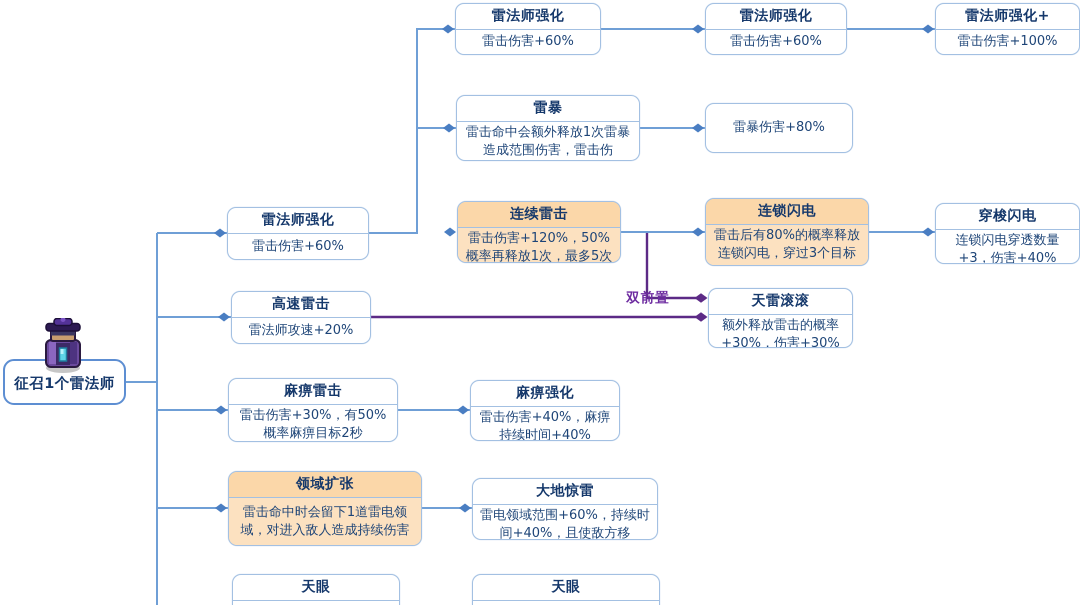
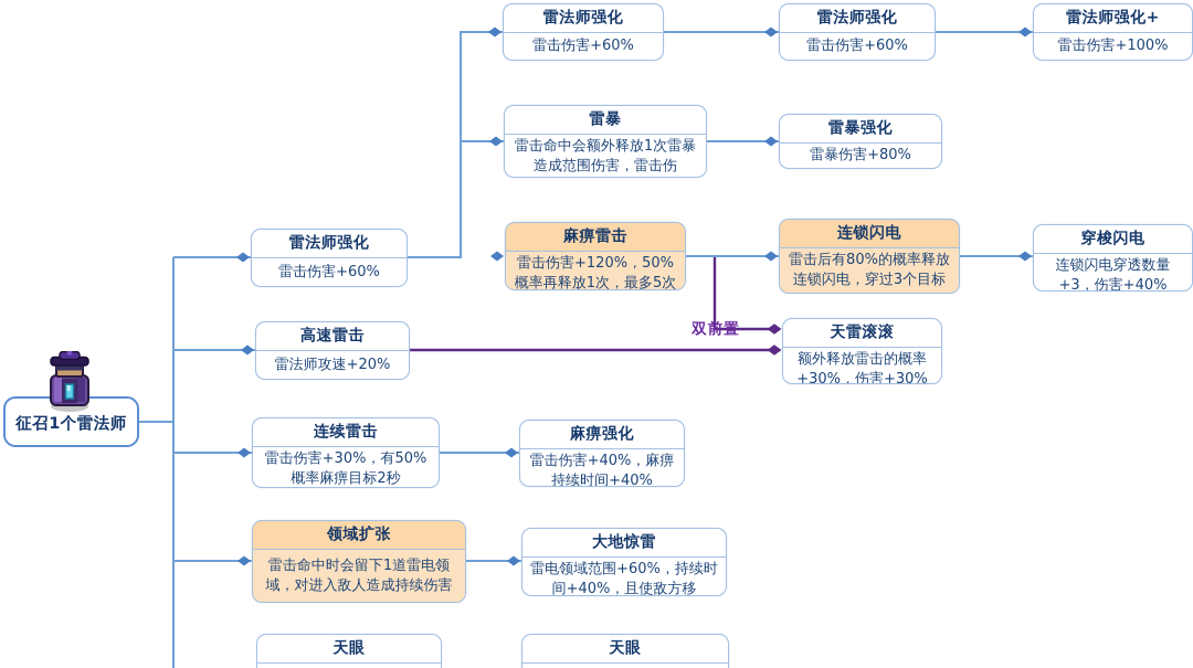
  征召1个雷法师
  双前置
  雷法师强化
  雷击伤害+60%
  雷法师强化
  雷击伤害+60%
  雷法师强化+
  雷击伤害+100%
  雷暴
  雷击命中会额外释放1次雷暴造成范围伤害，雷击伤
+ 雷暴强化
  雷暴伤害+80%
  雷法师强化
  雷击伤害+60%
- 连续雷击
+ 麻痹雷击
  雷击伤害+120%，50%概率再释放1次，最多5次
  连锁闪电
  雷击后有80%的概率释放连锁闪电，穿过3个目标
  穿梭闪电
  连锁闪电穿透数量+3，伤害+40%
  高速雷击
  雷法师攻速+20%
  天雷滚滚
  额外释放雷击的概率+30%，伤害+30%
- 麻痹雷击
+ 连续雷击
  雷击伤害+30%，有50%概率麻痹目标2秒
  麻痹强化
  雷击伤害+40%，麻痹持续时间+40%
  领域扩张
  雷击命中时会留下1道雷电领域，对进入敌人造成持续伤害
  大地惊雷
  雷电领域范围+60%，持续时间+40%，且使敌方移
  天眼
  天眼
